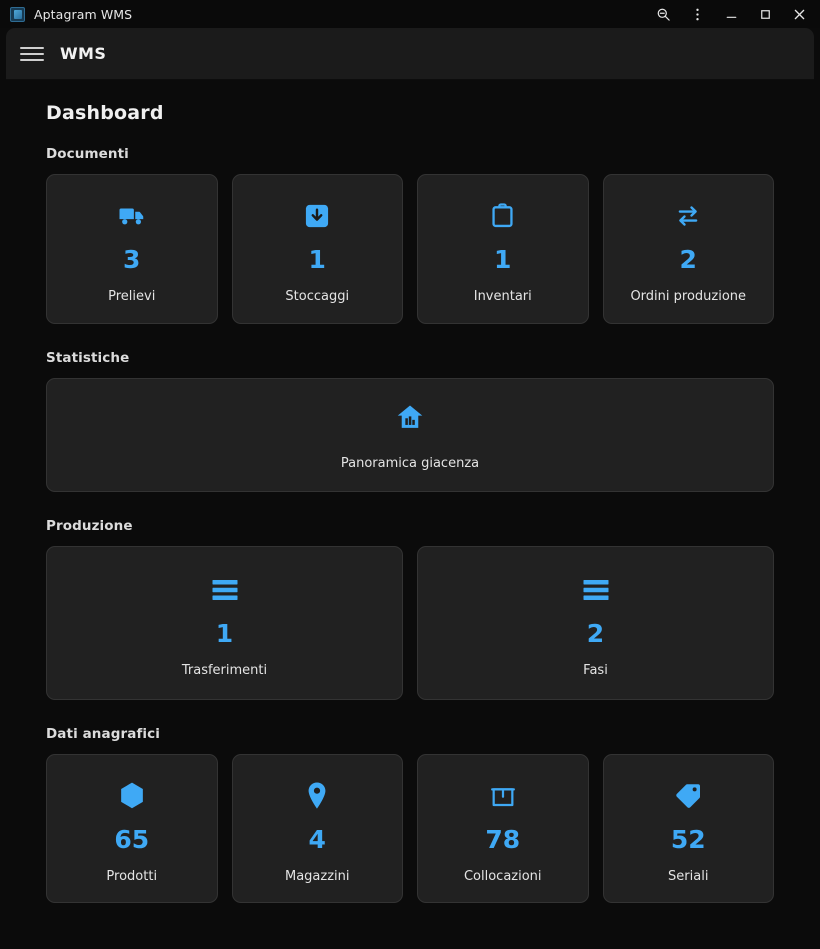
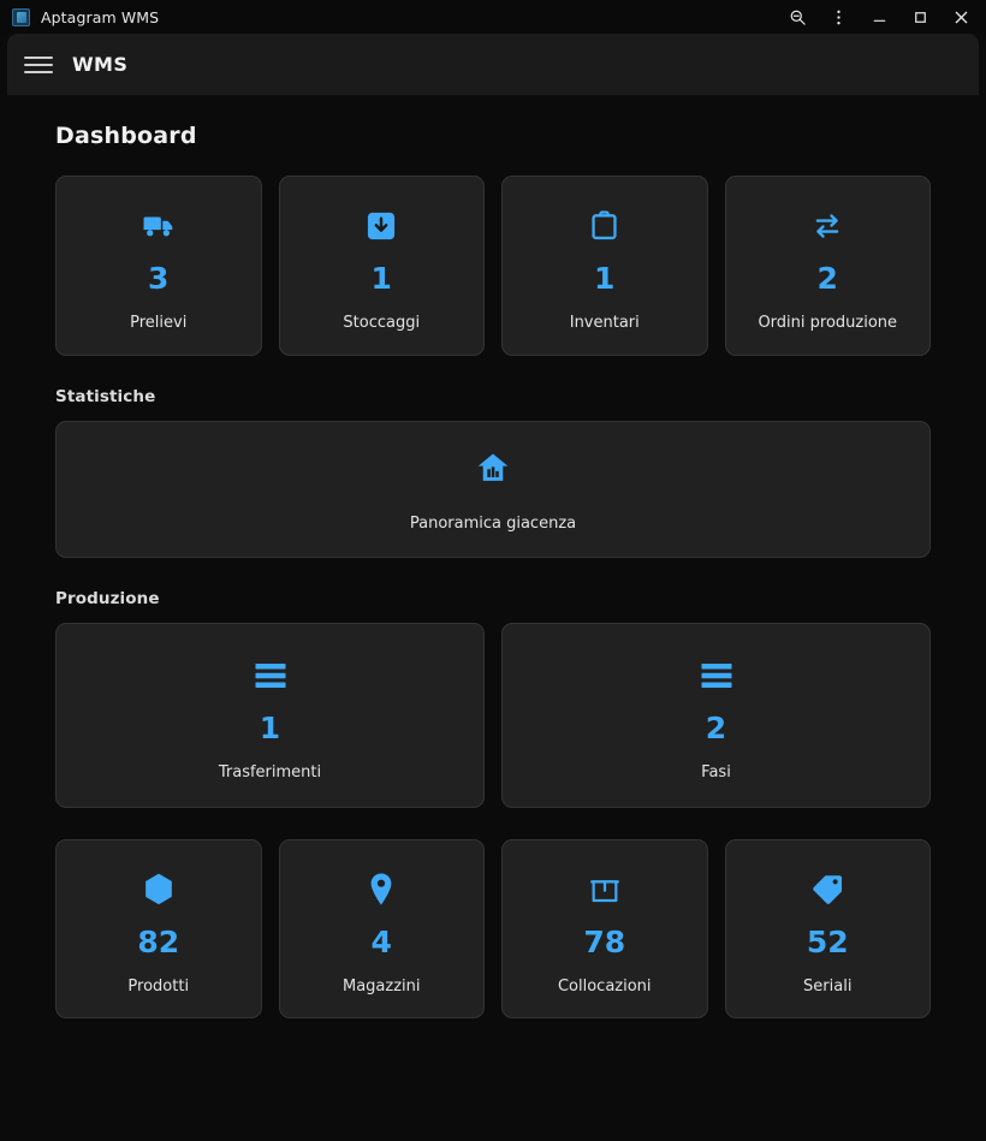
  Aptagram WMS
  WMS
  Dashboard
- Documenti
  3
  Prelievi
  1
  Stoccaggi
  1
  Inventari
  2
  Ordini produzione
  Statistiche
  Panoramica giacenza
  Produzione
  1
  Trasferimenti
  2
  Fasi
- Dati anagrafici
- 65
+ 82
  Prodotti
  4
  Magazzini
  78
  Collocazioni
  52
  Seriali
